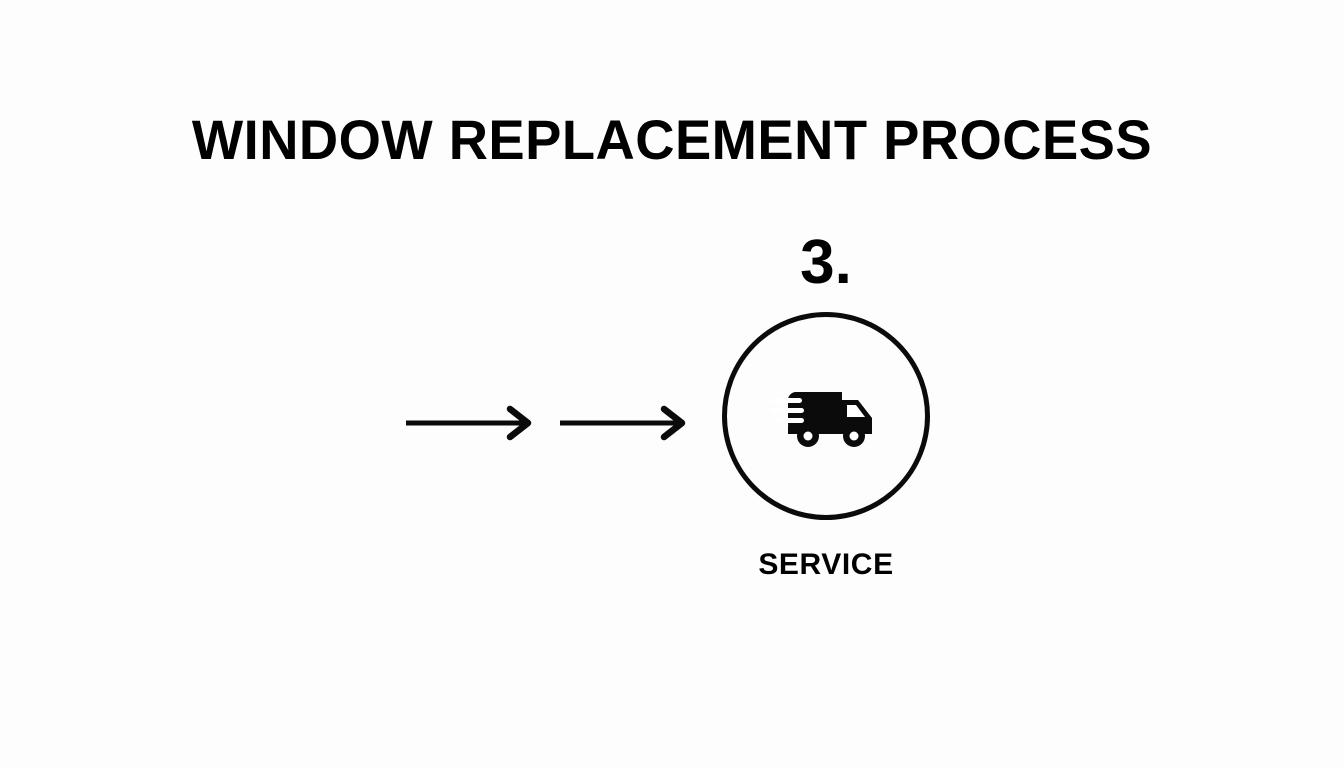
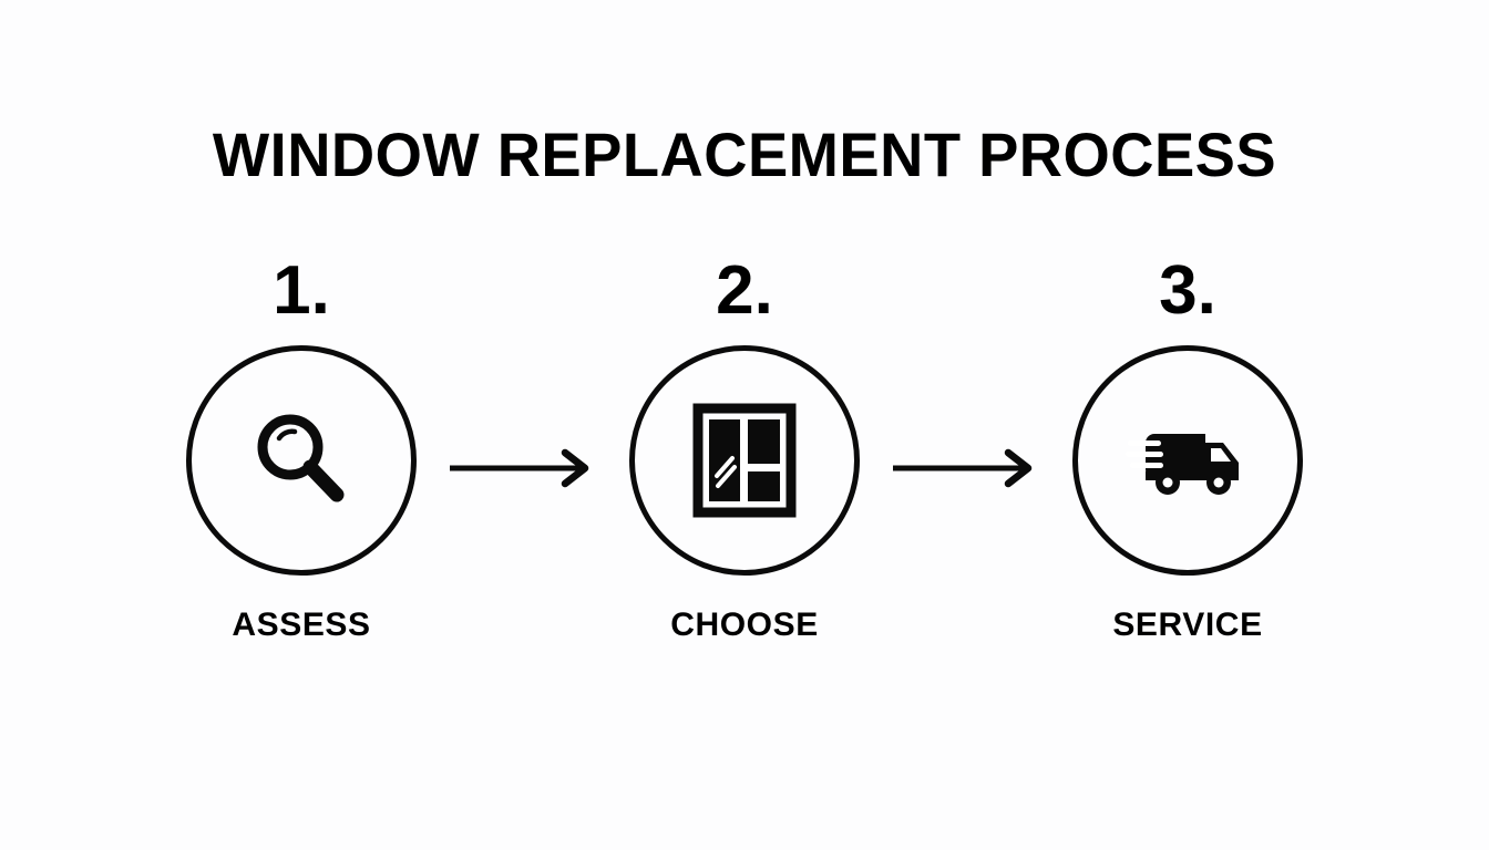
  WINDOW REPLACEMENT PROCESS
+ 1.
+ ASSESS
+ 2.
+ CHOOSE
  3.
  SERVICE
